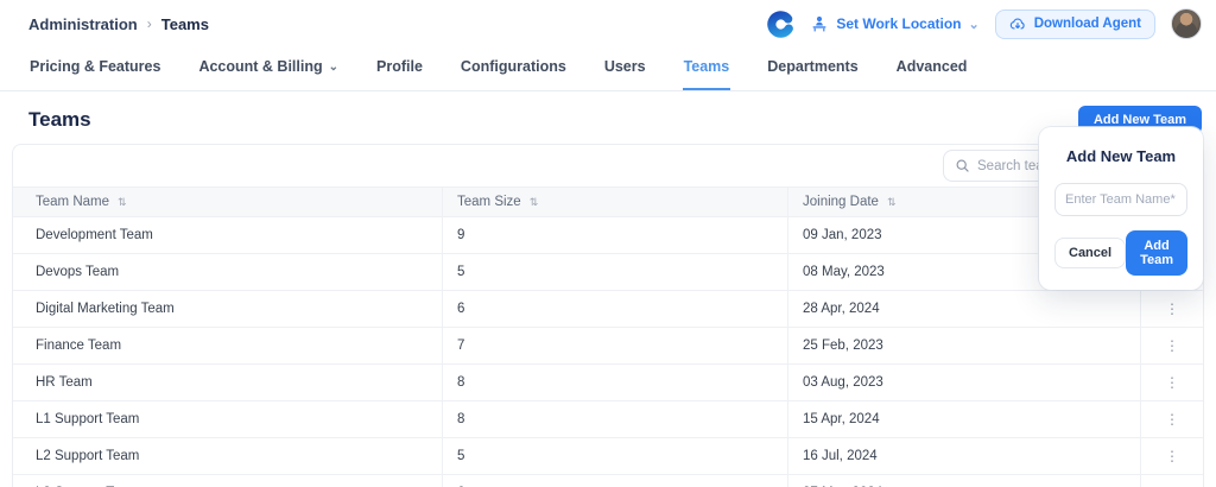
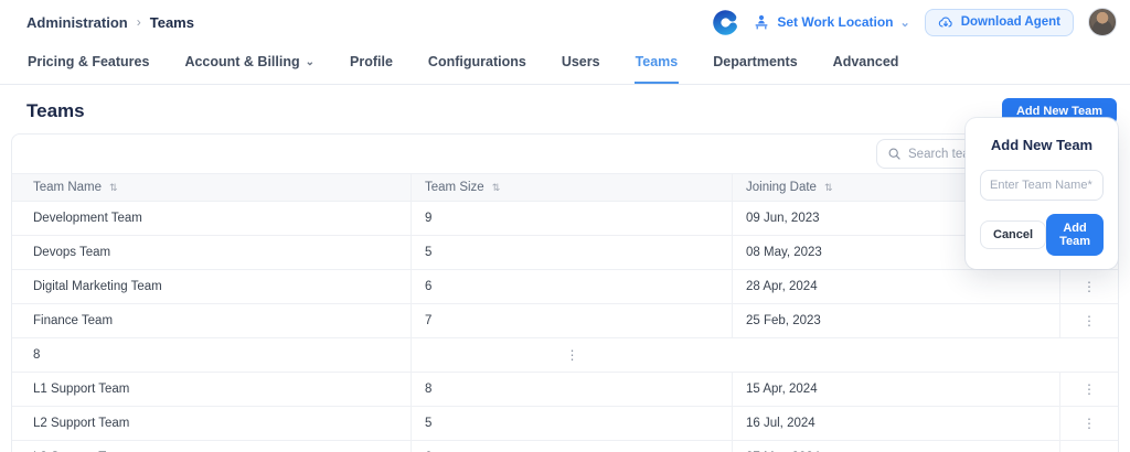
  Administration
  ›
  Teams
  Set Work Location
  ⌄
  Download Agent
  Pricing & Features
  Account & Billing
  ⌄
  Profile
  Configurations
  Users
  Teams
  Departments
  Advanced
  Teams
  Add New Team
  Search te
  Team Name
  ⇅
  Team Size
  ⇅
  Joining Date
  ⇅
  Development Team
  9
- 09 Jan, 2023
+ 09 Jun, 2023
  Devops Team
  5
  08 May, 2023
  Digital Marketing Team
  6
  28 Apr, 2024
  ⋮
  Finance Team
  7
  25 Feb, 2023
  ⋮
- HR Team
  8
- 03 Aug, 2023
  ⋮
  L1 Support Team
  8
  15 Apr, 2024
  ⋮
  L2 Support Team
  5
  16 Jul, 2024
  ⋮
  Add New Team
  Enter Team Name*
  Cancel
  Add Team
